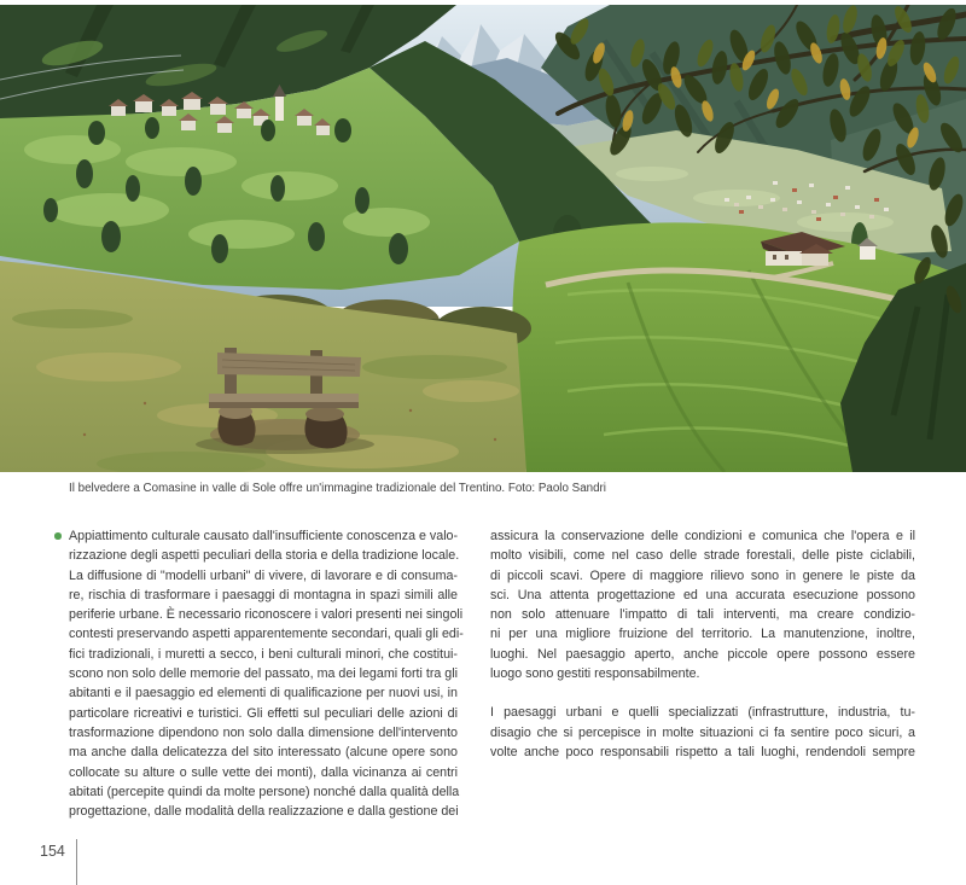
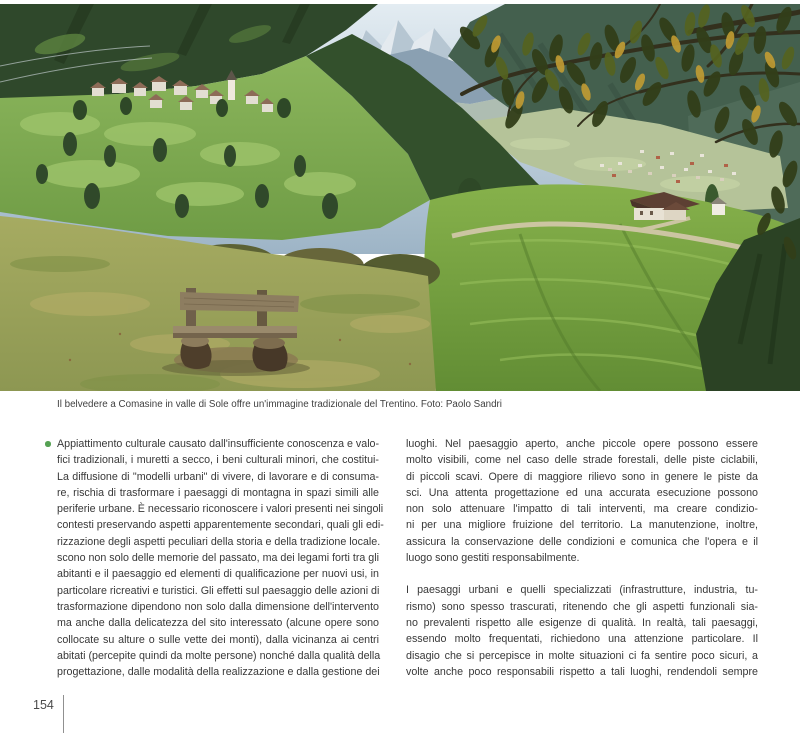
  Il belvedere a Comasine in valle di Sole offre un'immagine tradizionale del Trentino. Foto: Paolo Sandri
  Appiattimento culturale causato dall'insufficiente conoscenza e valo-
- rizzazione degli aspetti peculiari della storia e della tradizione locale.
+ fici tradizionali, i muretti a secco, i beni culturali minori, che costitui-
  La diffusione di "modelli urbani" di vivere, di lavorare e di consuma-
  re, rischia di trasformare i paesaggi di montagna in spazi simili alle
  periferie urbane. È necessario riconoscere i valori presenti nei singoli
  contesti preservando aspetti apparentemente secondari, quali gli edi-
- fici tradizionali, i muretti a secco, i beni culturali minori, che costitui-
+ rizzazione degli aspetti peculiari della storia e della tradizione locale.
  scono non solo delle memorie del passato, ma dei legami forti tra gli
  abitanti e il paesaggio ed elementi di qualificazione per nuovi usi, in
- particolare ricreativi e turistici. Gli effetti sul peculiari delle azioni di
+ particolare ricreativi e turistici. Gli effetti sul paesaggio delle azioni di
  trasformazione dipendono non solo dalla dimensione dell'intervento
  ma anche dalla delicatezza del sito interessato (alcune opere sono
  collocate su alture o sulle vette dei monti), dalla vicinanza ai centri
  abitati (percepite quindi da molte persone) nonché dalla qualità della
  progettazione, dalle modalità della realizzazione e dalla gestione dei
- assicura la conservazione delle condizioni e comunica che l'opera e il
+ luoghi. Nel paesaggio aperto, anche piccole opere possono essere
  molto visibili, come nel caso delle strade forestali, delle piste ciclabili,
  di piccoli scavi. Opere di maggiore rilievo sono in genere le piste da
  sci. Una attenta progettazione ed una accurata esecuzione possono
  non solo attenuare l'impatto di tali interventi, ma creare condizio-
  ni per una migliore fruizione del territorio. La manutenzione, inoltre,
- luoghi. Nel paesaggio aperto, anche piccole opere possono essere
+ assicura la conservazione delle condizioni e comunica che l'opera e il
  luogo sono gestiti responsabilmente.
  I paesaggi urbani e quelli specializzati (infrastrutture, industria, tu-
+ rismo) sono spesso trascurati, ritenendo che gli aspetti funzionali sia-
+ no prevalenti rispetto alle esigenze di qualità. In realtà, tali paesaggi,
+ essendo molto frequentati, richiedono una attenzione particolare. Il
  disagio che si percepisce in molte situazioni ci fa sentire poco sicuri, a
  volte anche poco responsabili rispetto a tali luoghi, rendendoli sempre
  154
